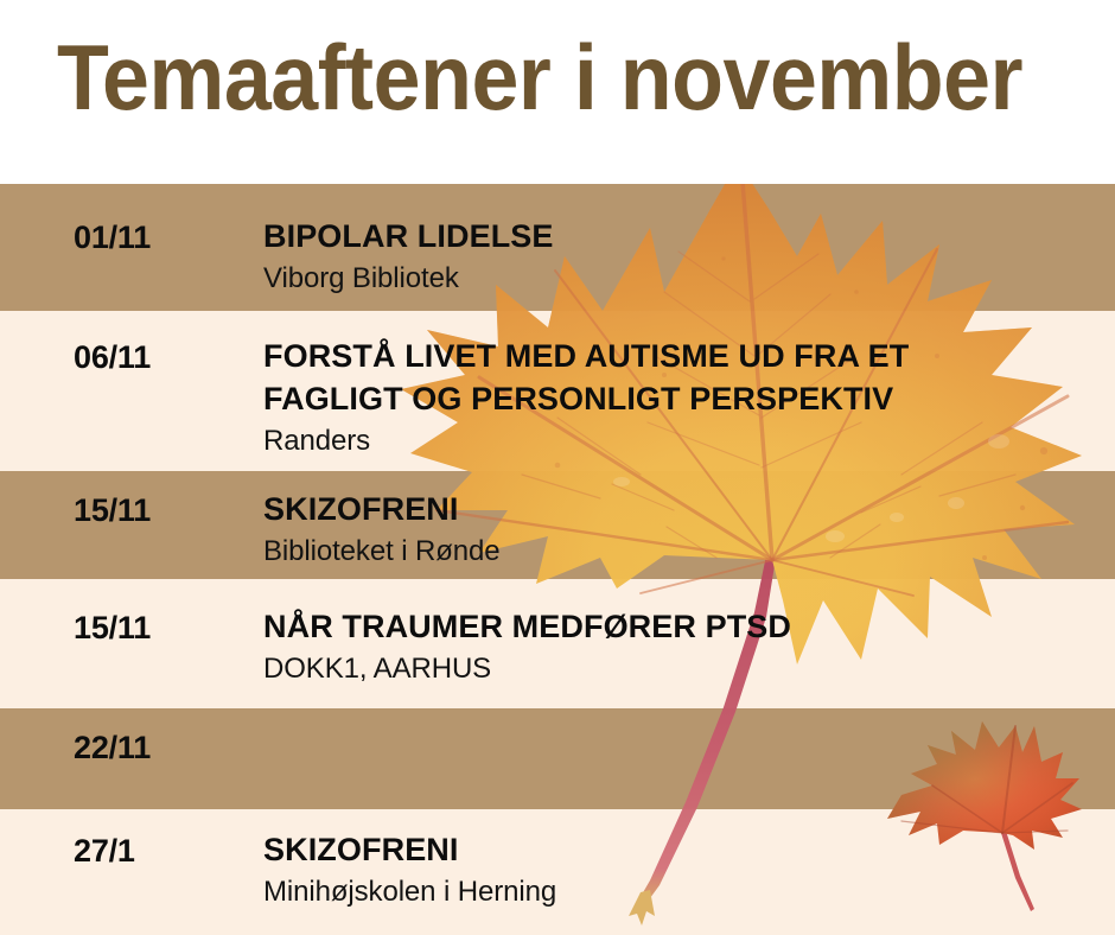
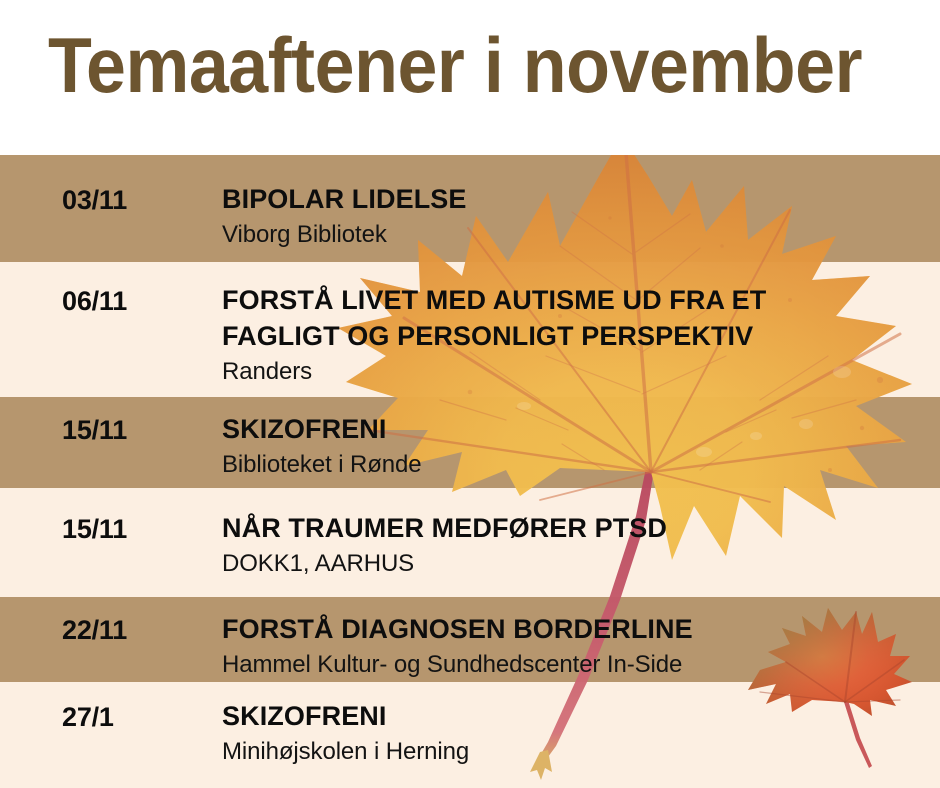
  Temaaftener i november
- 01/11
+ 03/11
  BIPOLAR LIDELSE
  Viborg Bibliotek
  06/11
  FORSTÅ LIVET MED AUTISME UD FRA ET
  FAGLIGT OG PERSONLIGT PERSPEKTIV
  Randers
  15/11
  SKIZOFRENI
  Biblioteket i Rønde
  15/11
  NÅR TRAUMER MEDFØRER PTSD
  DOKK1, AARHUS
  22/11
+ FORSTÅ DIAGNOSEN BORDERLINE
+ Hammel Kultur- og Sundhedscenter In-Side
  27/1
  SKIZOFRENI
  Minihøjskolen i Herning
